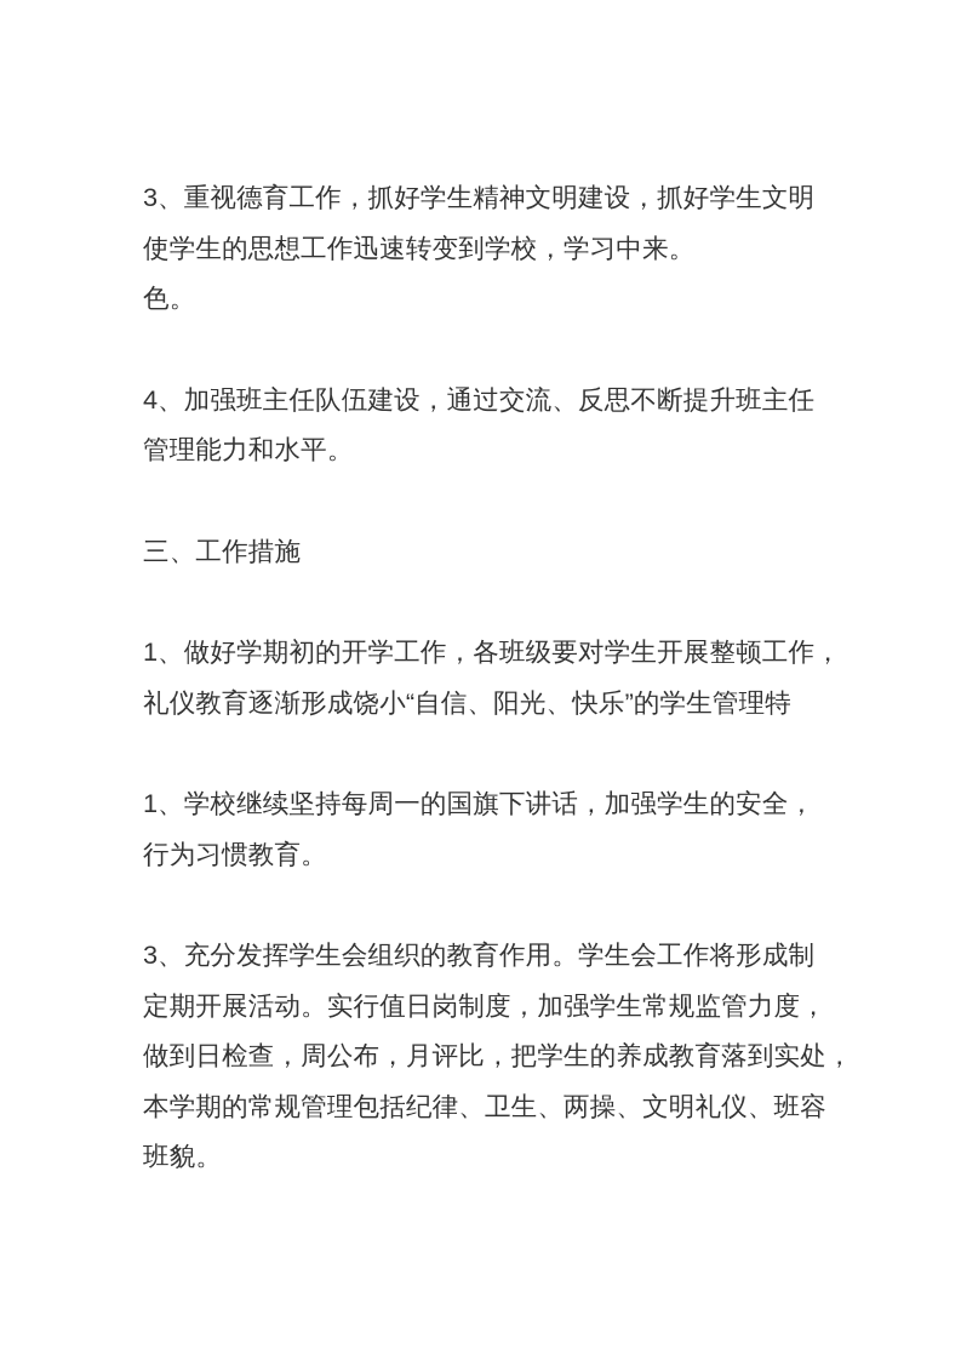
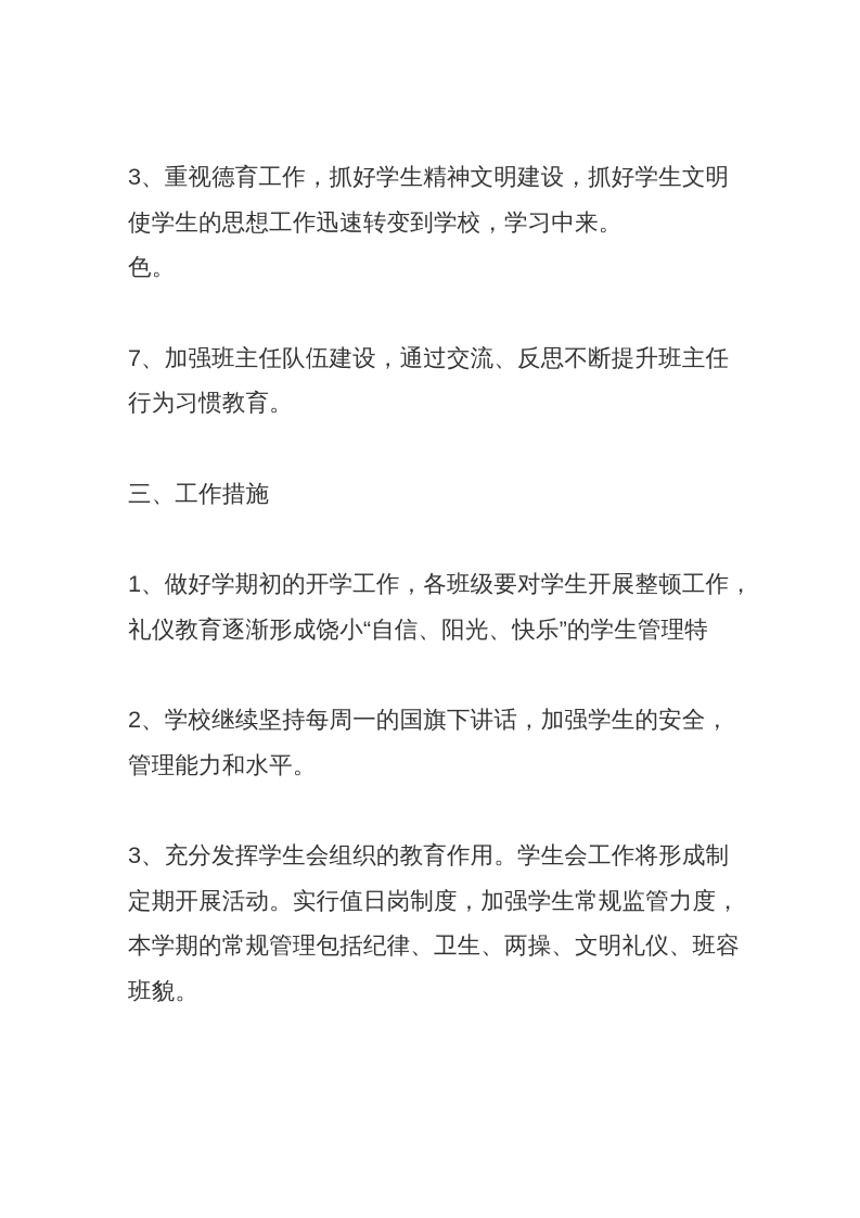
  3、重视德育工作，抓好学生精神文明建设，抓好学生文明
  使学生的思想工作迅速转变到学校，学习中来。
  色。
- 4、加强班主任队伍建设，通过交流、反思不断提升班主任
+ 7、加强班主任队伍建设，通过交流、反思不断提升班主任
- 管理能力和水平。
+ 行为习惯教育。
  三、工作措施
  1、做好学期初的开学工作，各班级要对学生开展整顿工作，
  礼仪教育逐渐形成饶小“自信、阳光、快乐”的学生管理特
- 1、学校继续坚持每周一的国旗下讲话，加强学生的安全，
+ 2、学校继续坚持每周一的国旗下讲话，加强学生的安全，
- 行为习惯教育。
+ 管理能力和水平。
  3、充分发挥学生会组织的教育作用。学生会工作将形成制
  定期开展活动。实行值日岗制度，加强学生常规监管力度，
- 做到日检查，周公布，月评比，把学生的养成教育落到实处，
  本学期的常规管理包括纪律、卫生、两操、文明礼仪、班容
  班貌。
